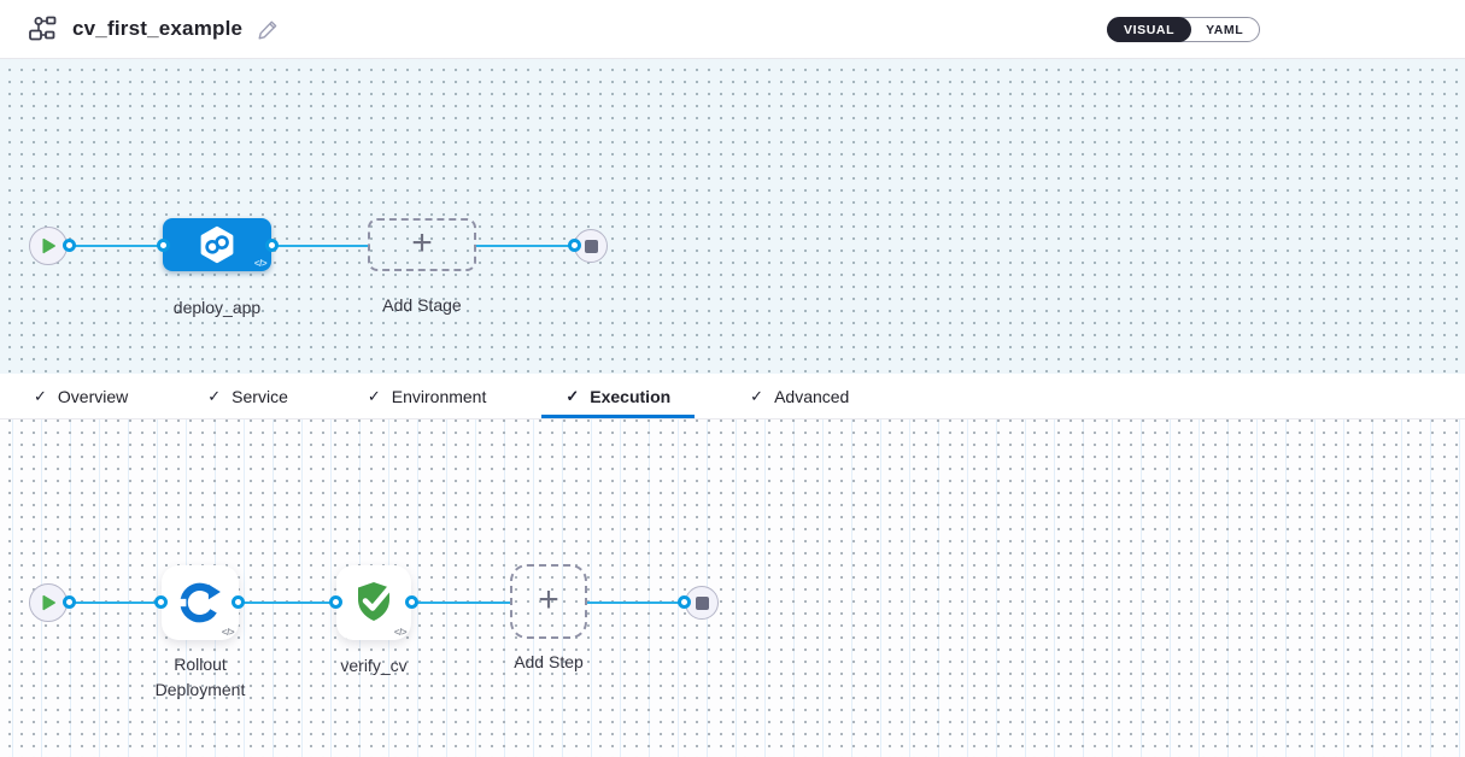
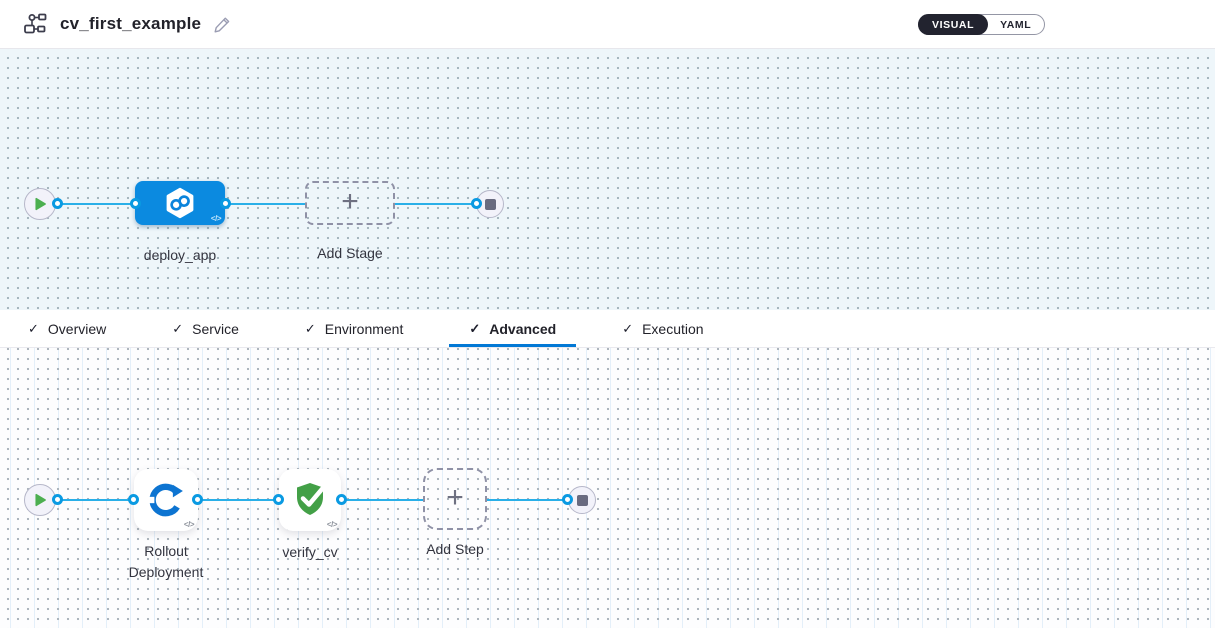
  cv_first_example
  VISUAL
  YAML
  </>
  deploy_app
  +
  Add Stage
  ✓
  Overview
  ✓
  Service
  ✓
  Environment
  ✓
- Execution
+ Advanced
  ✓
- Advanced
+ Execution
  </>
  Rollout Deployment
  </>
  verify_cv
  +
  Add Step
